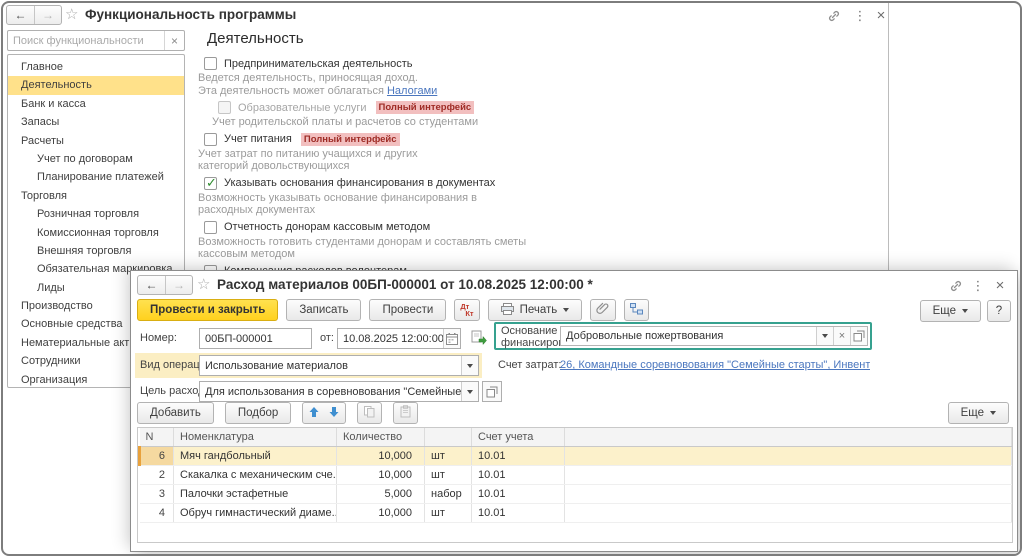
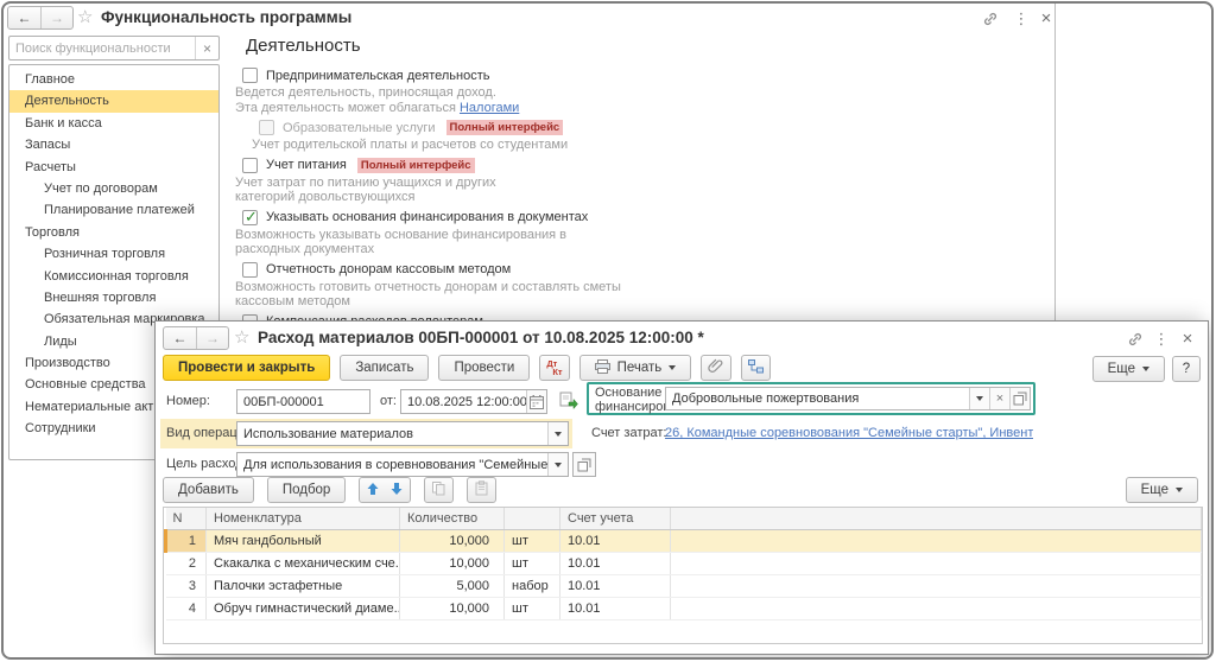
  ←
  →
  ☆
  Функциональность программы
  ⋮
  ×
  Поиск функциональности
  ×
  Главное
  Деятельность
  Банк и касса
  Запасы
  Расчеты
  Учет по договорам
  Планирование платежей
  Торговля
  Розничная торговля
  Комиссионная торговля
  Внешняя торговля
  Лиды
  Производство
  Основные средства
  Нематериальные акт
  Сотрудники
- Организация
  Деятельность
  Предпринимательская деятельность
  Ведется деятельность, приносящая доход.
  Эта деятельность может облагаться Налогами
  Образовательные услуги
  Полный интерфейс
  Учет родительской платы и расчетов со студентами
  Учет питания
  Полный интерфейс
  Учет затрат по питанию учащихся и других
  категорий довольствующихся
  Указывать основания финансирования в документах
  Возможность указывать основание финансирования в
  расходных документах
  Отчетность донорам кассовым методом
- Возможность готовить студентами донорам и составлять сметы
+ Возможность готовить отчетность донорам и составлять сметы
  кассовым методом
  ←
  →
  ☆
  Расход материалов 00БП-000001 от 10.08.2025 12:00:00 *
  ⋮
  ×
  Провести и закрыть
  Записать
  Провести
  Дт
  Кт
  Печать
  Еще
  ?
  Номер:
  00БП-000001
  от:
  10.08.2025 12:00:00
  Основание
  Добровольные пожертвования
  ×
  Вид операц
  Использование материалов
  Счет затрат:
  26, Командные соревновования "Семейные старты", Инвент
  Цель расхо
  Для использования в соревновования "Семейные
  Добавить
  Подбор
  Еще
  N	Номенклатура	Количество		Счет учета
- 6	Мяч гандбольный	10,000	шт	10.01
+ 1	Мяч гандбольный	10,000	шт	10.01
  2	Скакалка с механическим сче.	10,000	шт	10.01
  3	Палочки эстафетные	5,000	набор	10.01
  4	Обруч гимнастический диаме..	10,000	шт	10.01
